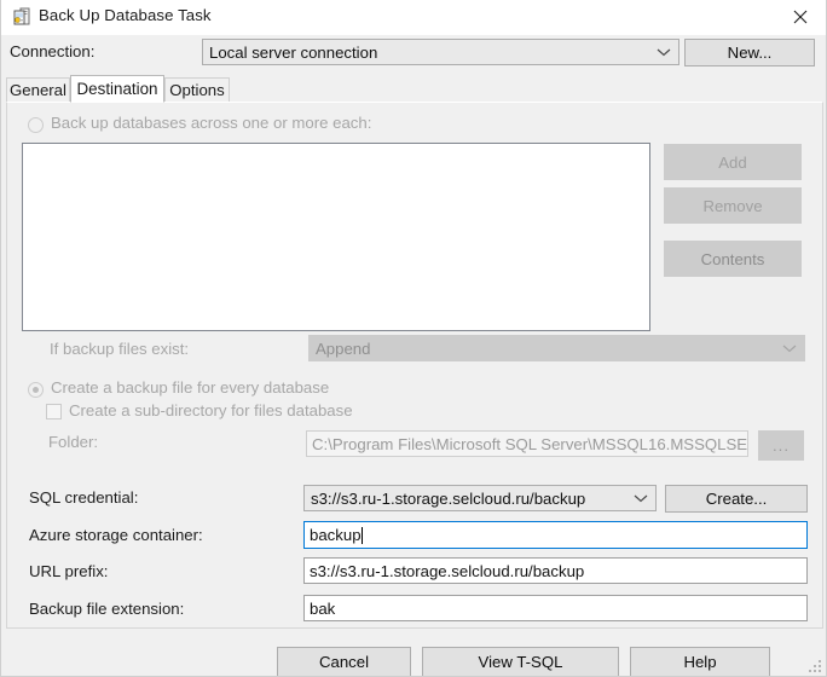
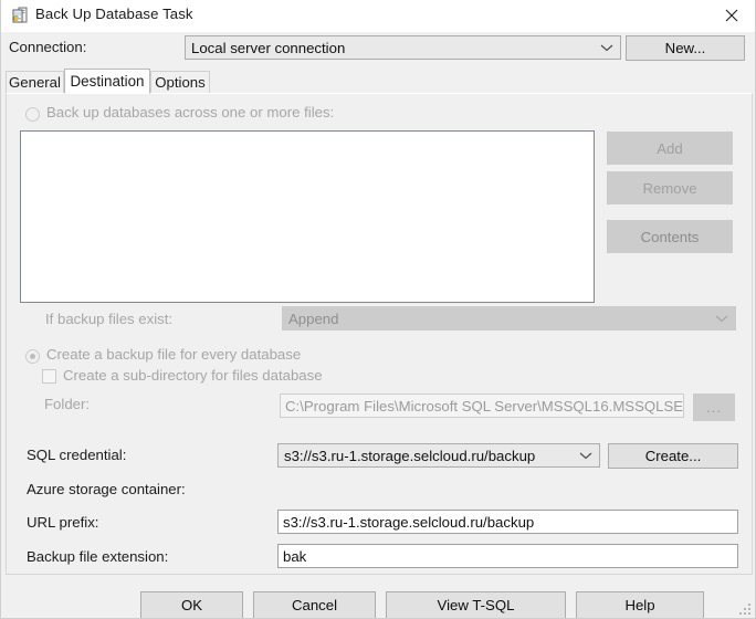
  Back Up Database Task
  Connection:
  Local server connection
  New...
  General
  Destination
  Options
- Back up databases across one or more each:
+ Back up databases across one or more files:
  Add
  Remove
  Contents
  If backup files exist:
  Append
  Create a backup file for every database
  Create a sub-directory for files database
  Folder:
  C:\Program Files\Microsoft SQL Server\MSSQL16.MSSQLSE
  ...
  SQL credential:
  s3://s3.ru-1.storage.selcloud.ru/backup
  Create...
  Azure storage container:
- backup
  URL prefix:
  s3://s3.ru-1.storage.selcloud.ru/backup
  Backup file extension:
  bak
+ OK
  Cancel
  View T-SQL
  Help
